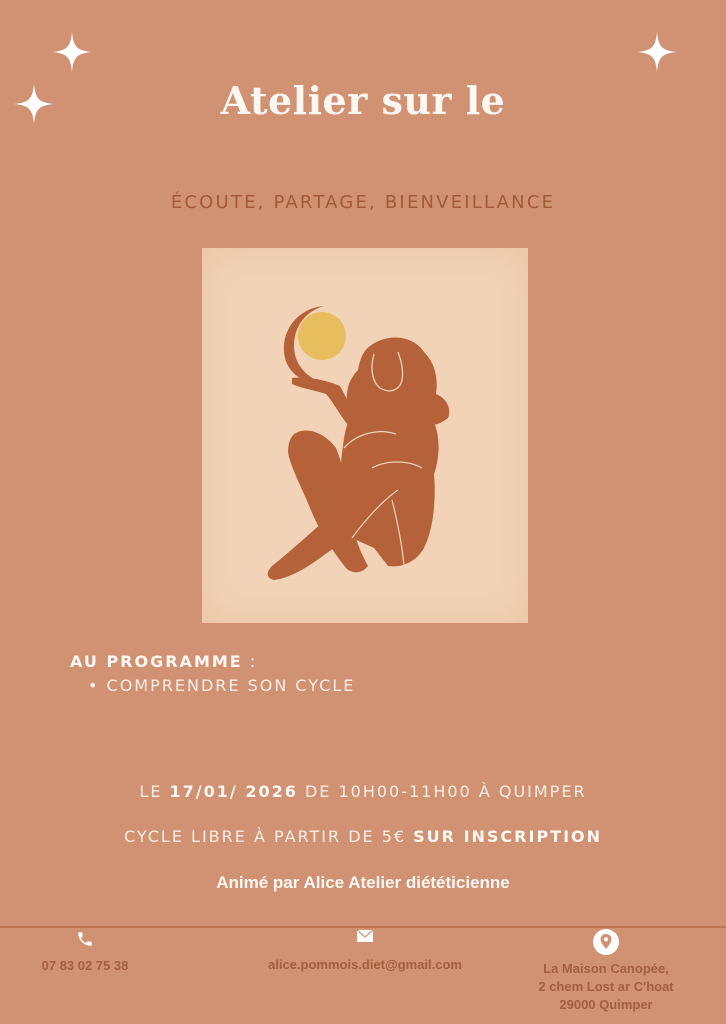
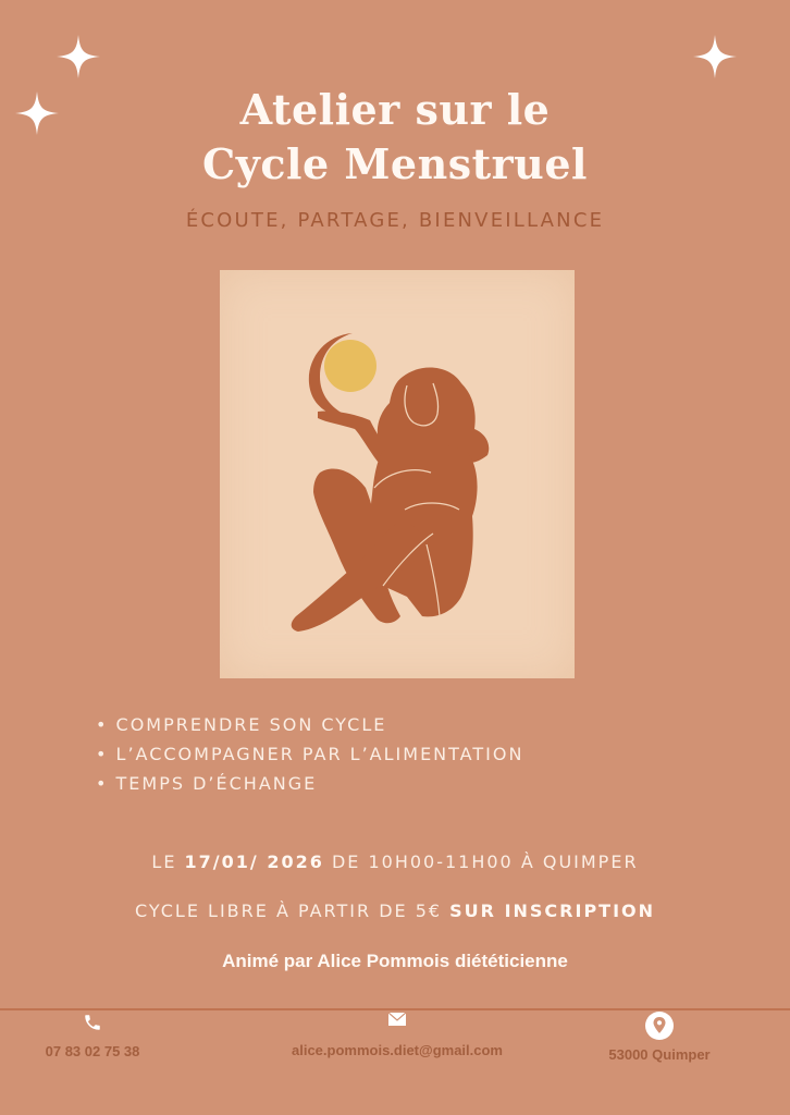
  Atelier sur le
+ Cycle Menstruel
  ÉCOUTE, PARTAGE, BIENVEILLANCE
- AU PROGRAMME :
  COMPRENDRE SON CYCLE
+ L’ACCOMPAGNER PAR L’ALIMENTATION
+ TEMPS D’ÉCHANGE
  LE 17/01/ 2026 DE 10H00-11H00 À QUIMPER
  CYCLE LIBRE À PARTIR DE 5€ SUR INSCRIPTION
- Animé par Alice Atelier diététicienne
+ Animé par Alice Pommois diététicienne
  07 83 02 75 38
  alice.pommois.diet@gmail.com
- La Maison Canopée,
- 2 chem Lost ar C'hoat
- 29000 Quimper
+ 53000 Quimper
